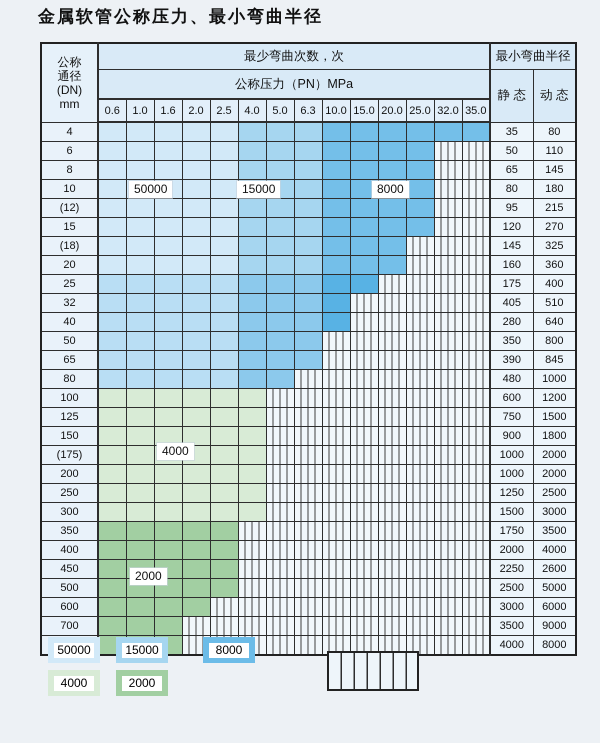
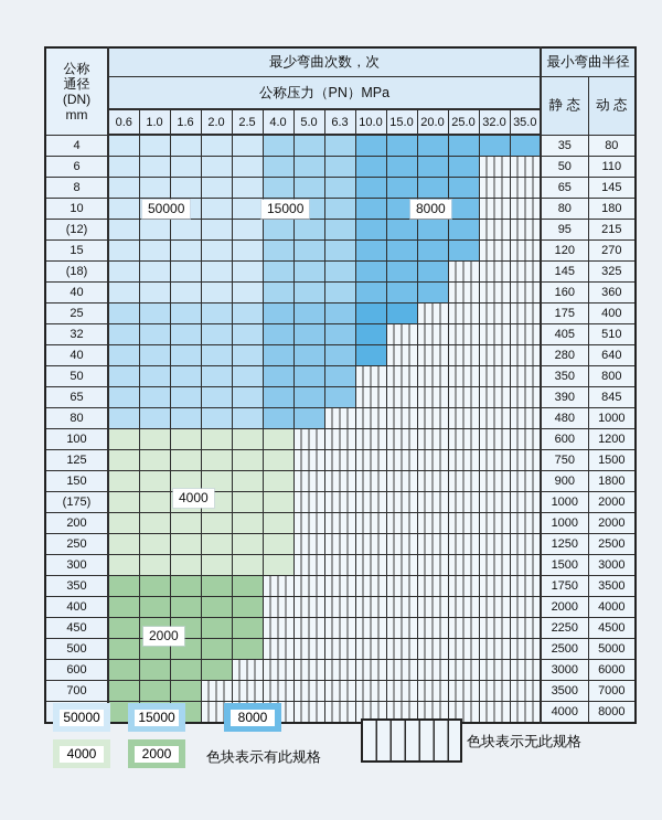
- 金属软管公称压力、最小弯曲半径
  公称 通径 (DN) mm	最少弯曲次数，次	最小弯曲半径
  公称压力（PN）MPa	静 态	动 态
  0.6	1.0	1.6	2.0	2.5	4.0	5.0	6.3	10.0	15.0	20.0	25.0	32.0	35.0
  4															35	80
  6															50	110
  8															65	145
  10															80	180
  (12)															95	215
  15															120	270
  (18)															145	325
- 20															160	360
+ 40															160	360
  25															175	400
  32															405	510
  40															280	640
  50															350	800
  65															390	845
  80															480	1000
  100															600	1200
  125															750	1500
  150															900	1800
  (175)															1000	2000
  200															1000	2000
  250															1250	2500
  300															1500	3000
  350															1750	3500
  400															2000	4000
- 450															2250	2600
+ 450															2250	4500
  500															2500	5000
  600															3000	6000
- 700															3500	9000
+ 700															3500	7000
  															4000	8000
  50000
  15000
  8000
  4000
  2000
  50000
  15000
  8000
  4000
  2000
+ 色块表示有此规格
+ 色块表示无此规格
